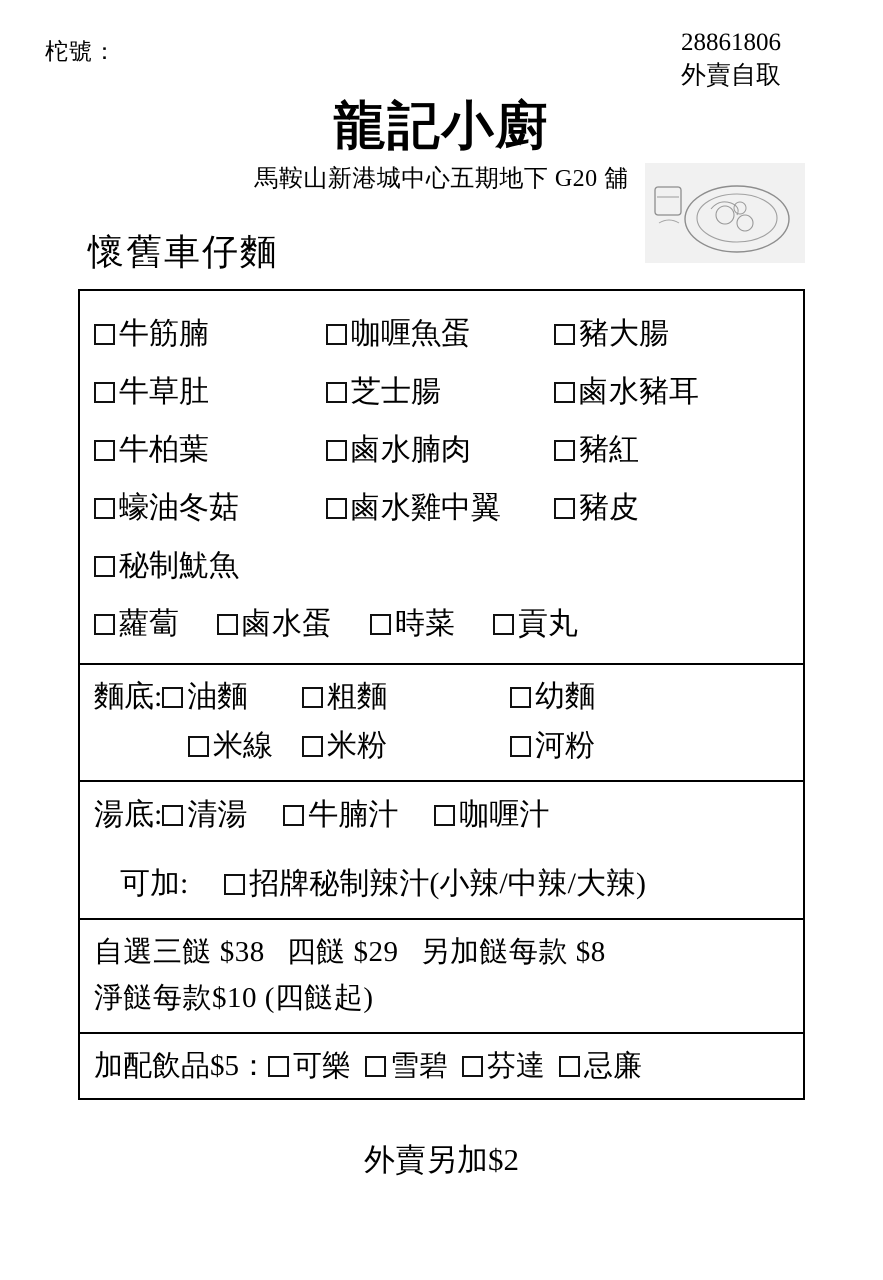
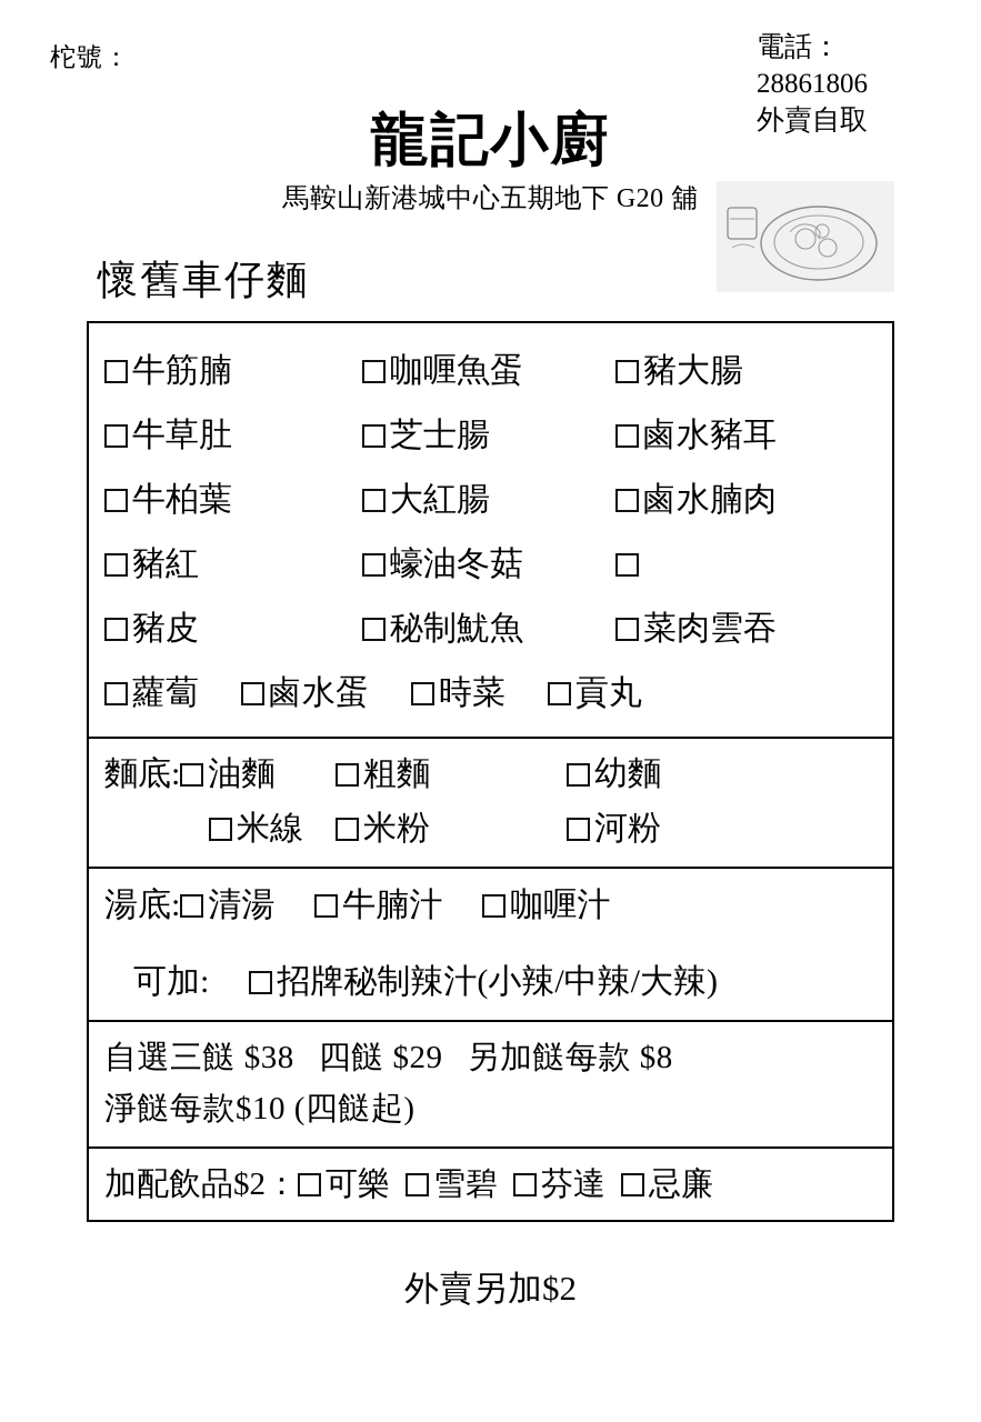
  柁號：
+ 電話：
  28861806
  外賣自取
  龍記小廚
  馬鞍山新港城中心五期地下 G20 舖
  懷舊車仔麵
  牛筋腩
  咖喱魚蛋
  豬大腸
  牛草肚
  芝士腸
  鹵水豬耳
  牛柏葉
+ 大紅腸
  鹵水腩肉
  豬紅
  蠔油冬菇
- 鹵水雞中翼
  豬皮
  秘制魷魚
+ 菜肉雲吞
  蘿蔔
  鹵水蛋
  時菜
  貢丸
  麵底: 油麵
  粗麵
  幼麵
  米線
  米粉
  河粉
  湯底: 清湯 牛腩汁 咖喱汁
  可加: 招牌秘制辣汁(小辣/中辣/大辣)
  自選三餸 $38 四餸 $29 另加餸每款 $8
  淨餸每款$10 (四餸起)
- 加配飲品$5： 可樂 雪碧 芬達 忌廉
+ 加配飲品$2： 可樂 雪碧 芬達 忌廉
  外賣另加$2
